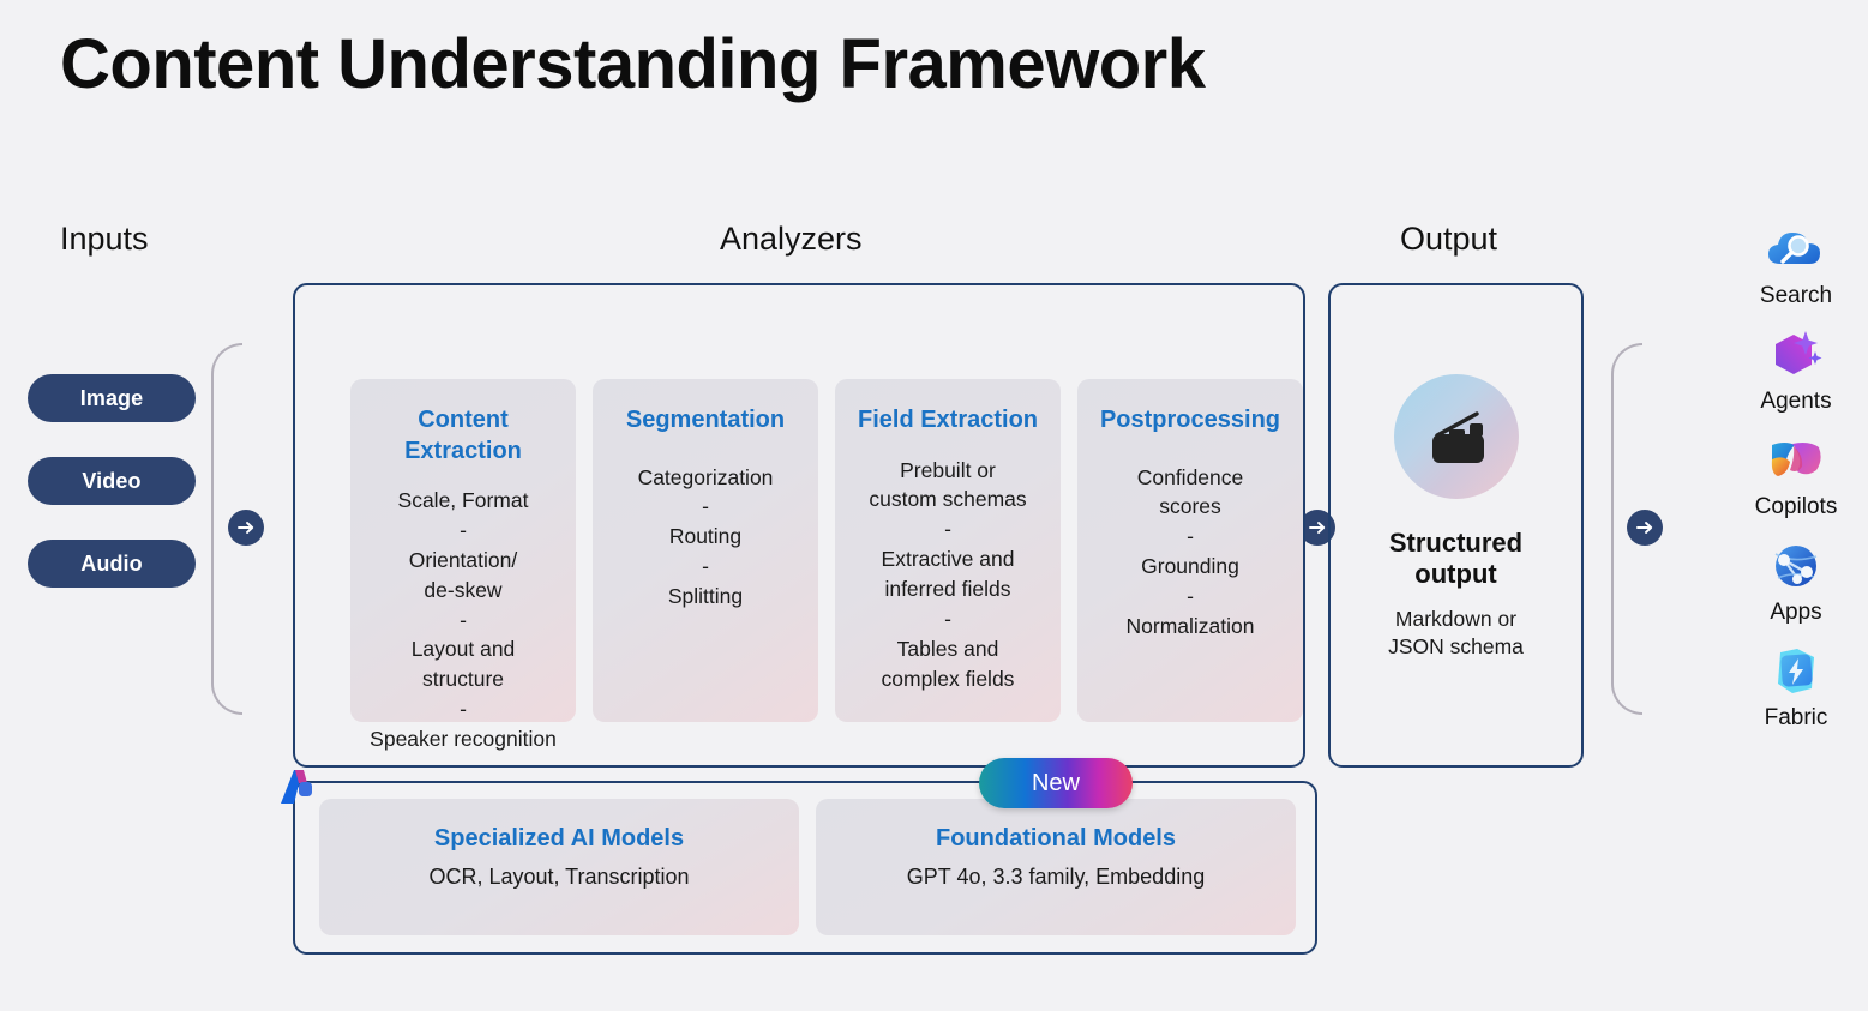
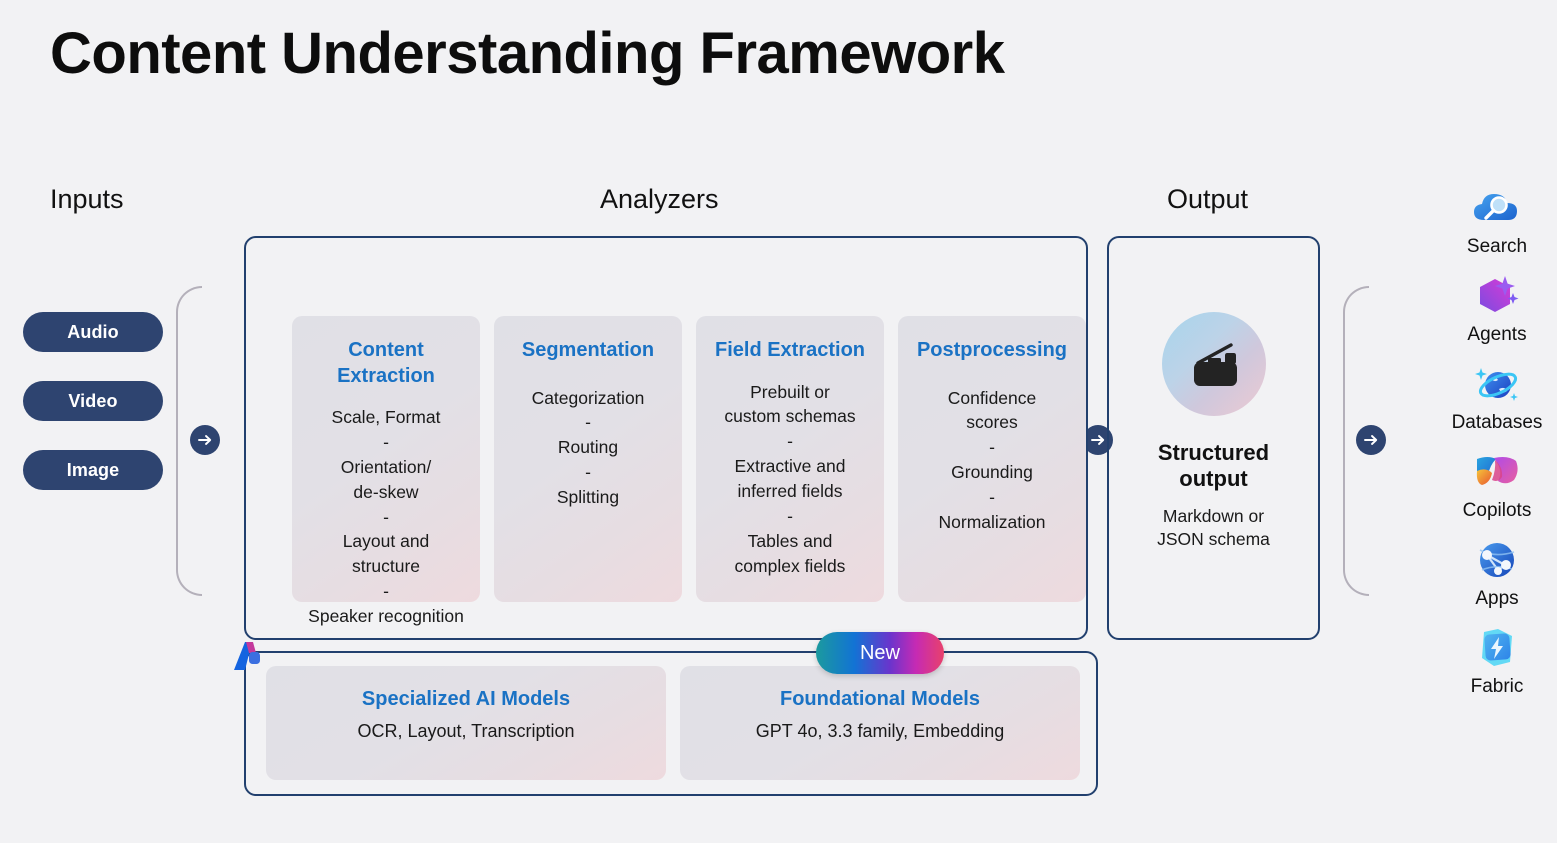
  Content Understanding Framework
  Inputs
  Analyzers
  Output
- Image
+ Audio
  Video
- Audio
+ Image
  Content Extraction
  Scale, Format
  -
  Orientation/
  de-skew
  -
  Layout and
  structure
  -
  Speaker recognition
  Segmentation
  Categorization
  -
  Routing
  -
  Splitting
  Field Extraction
  Prebuilt or
  custom schemas
  -
  Extractive and
  inferred fields
  -
  Tables and
  complex fields
  Postprocessing
  Confidence
  scores
  -
  Grounding
  -
  Normalization
  Structured
  output
  Markdown or
  JSON schema
  Specialized AI Models
  OCR, Layout, Transcription
  Foundational Models
  GPT 4o, 3.3 family, Embedding
  New
  Search
  Agents
+ Databases
  Copilots
  Apps
  Fabric
